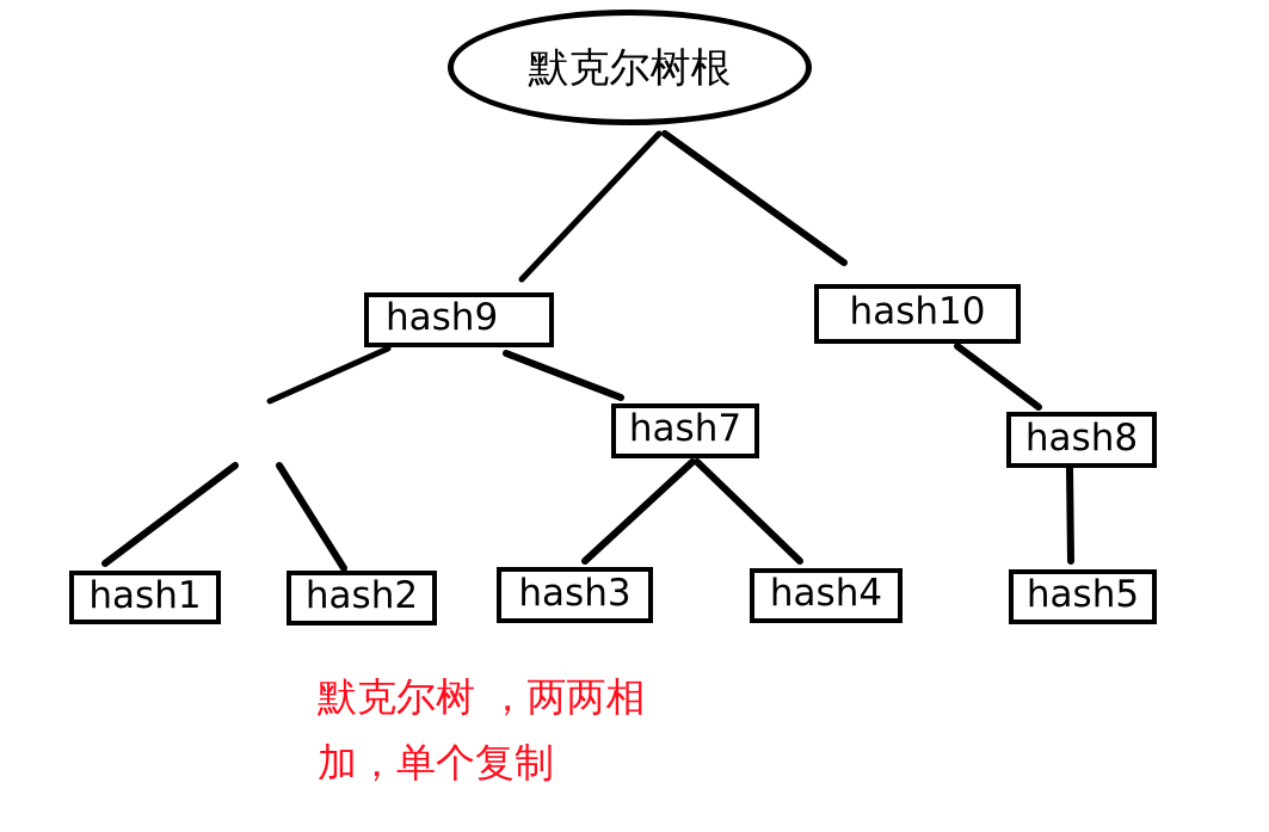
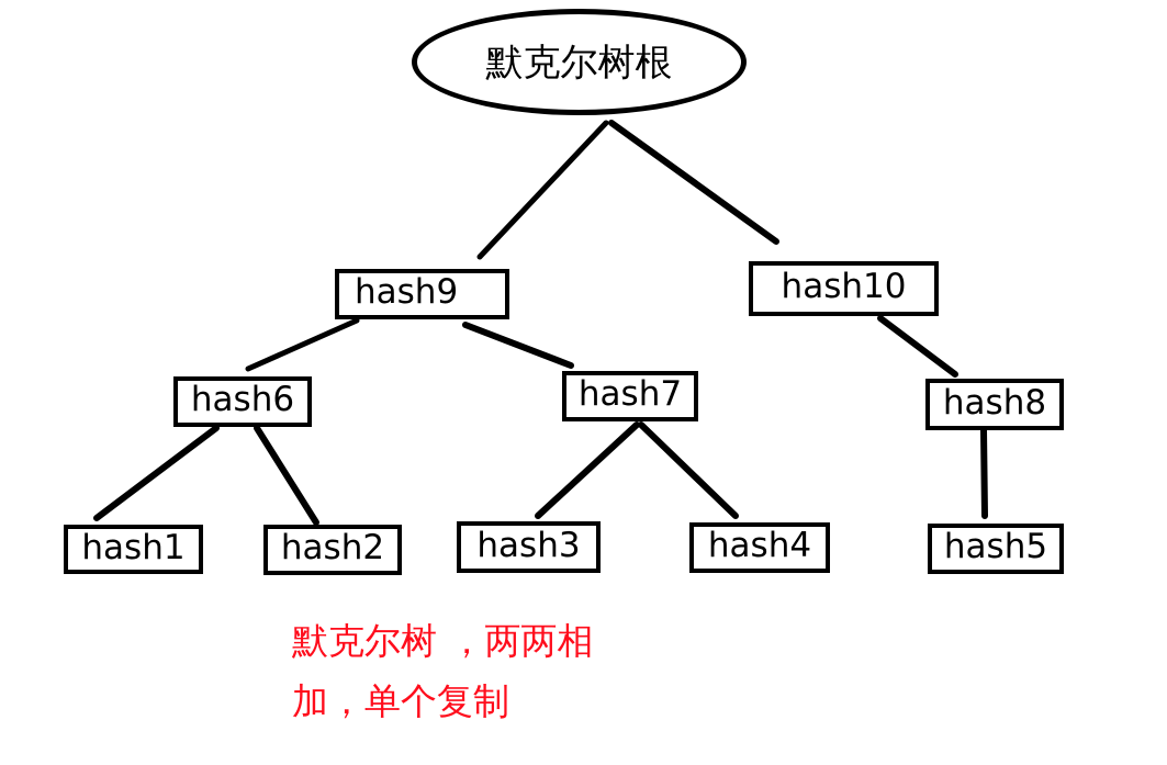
  默克尔树根
  hash9
  hash10
+ hash6
  hash7
  hash8
  hash1
  hash2
  hash3
  hash4
  hash5
  默克尔树 ，两两相
  加，单个复制
